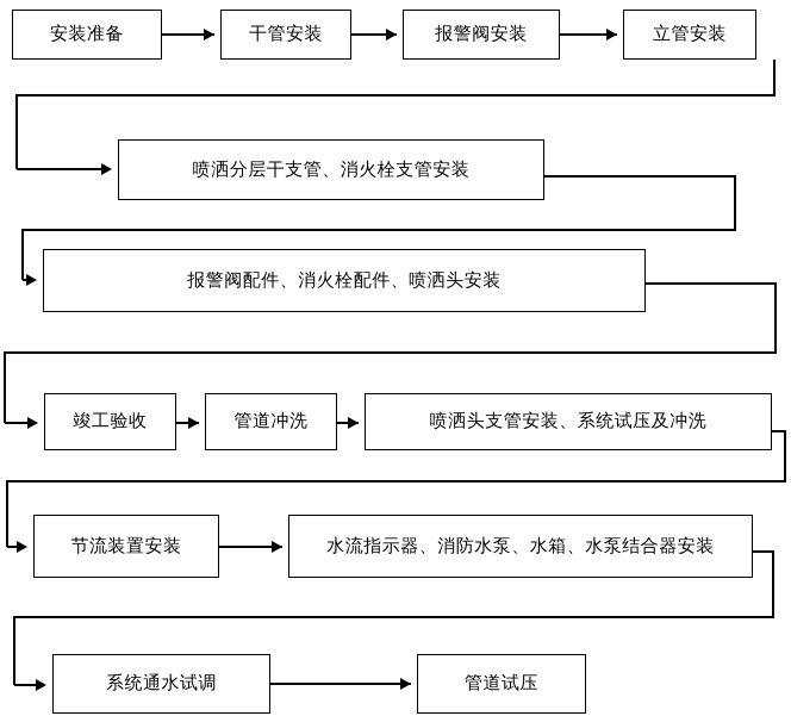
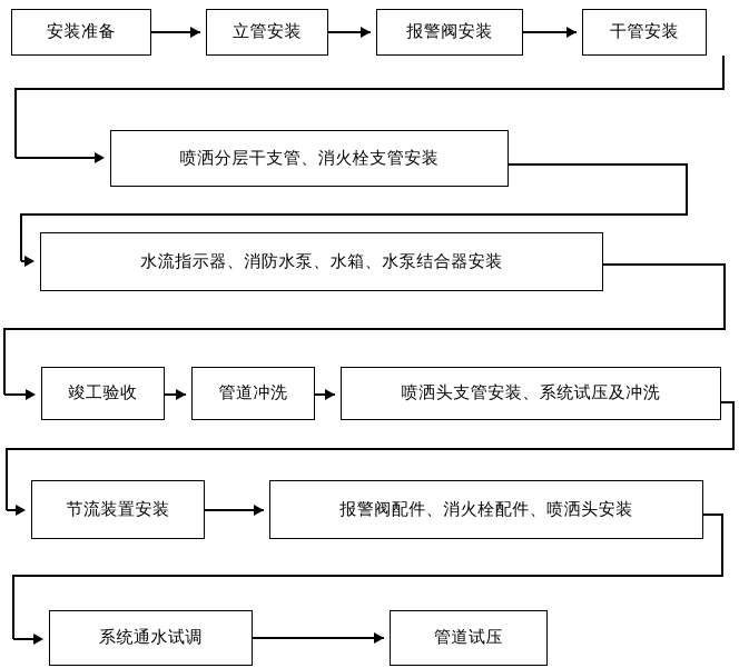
  安装准备
- 干管安装
+ 立管安装
  报警阀安装
- 立管安装
+ 干管安装
  喷洒分层干支管、消火栓支管安装
- 报警阀配件、消火栓配件、喷洒头安装
+ 水流指示器、消防水泵、水箱、水泵结合器安装
  竣工验收
  管道冲洗
  喷洒头支管安装、系统试压及冲洗
  节流装置安装
- 水流指示器、消防水泵、水箱、水泵结合器安装
+ 报警阀配件、消火栓配件、喷洒头安装
  系统通水试调
  管道试压
